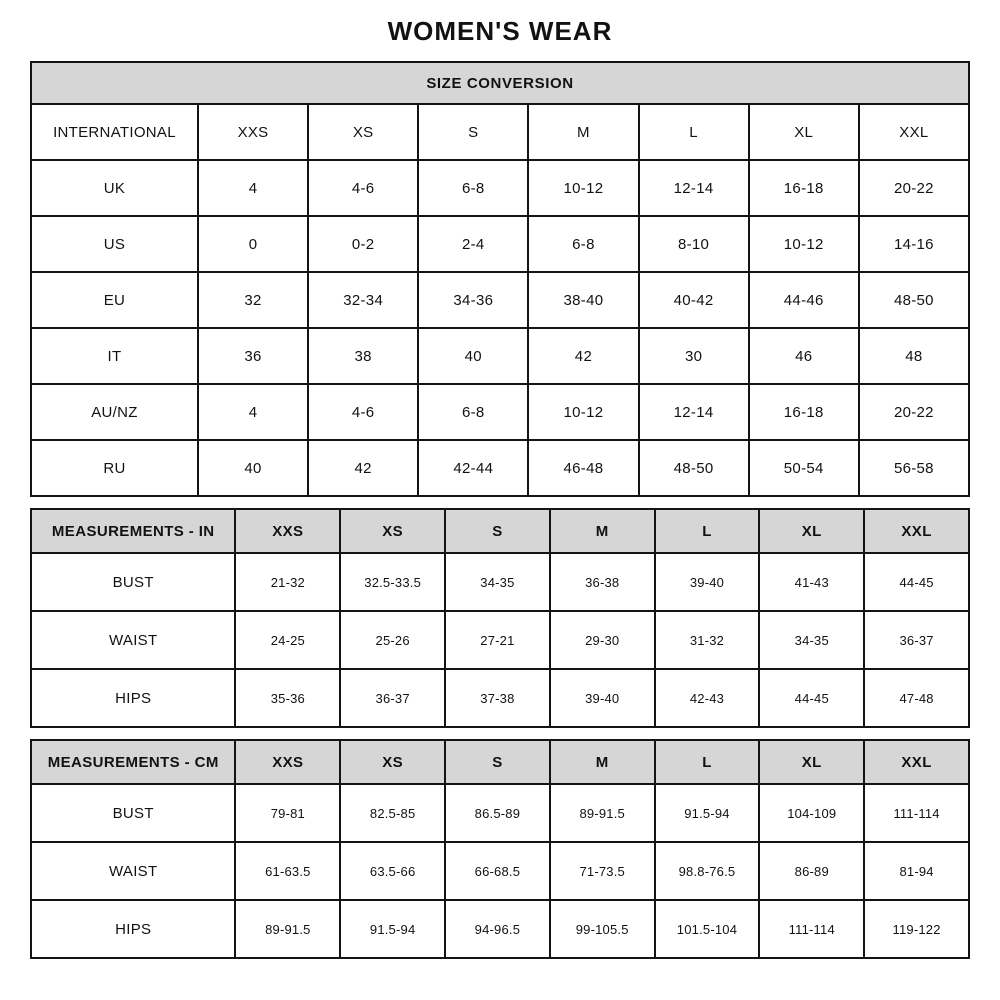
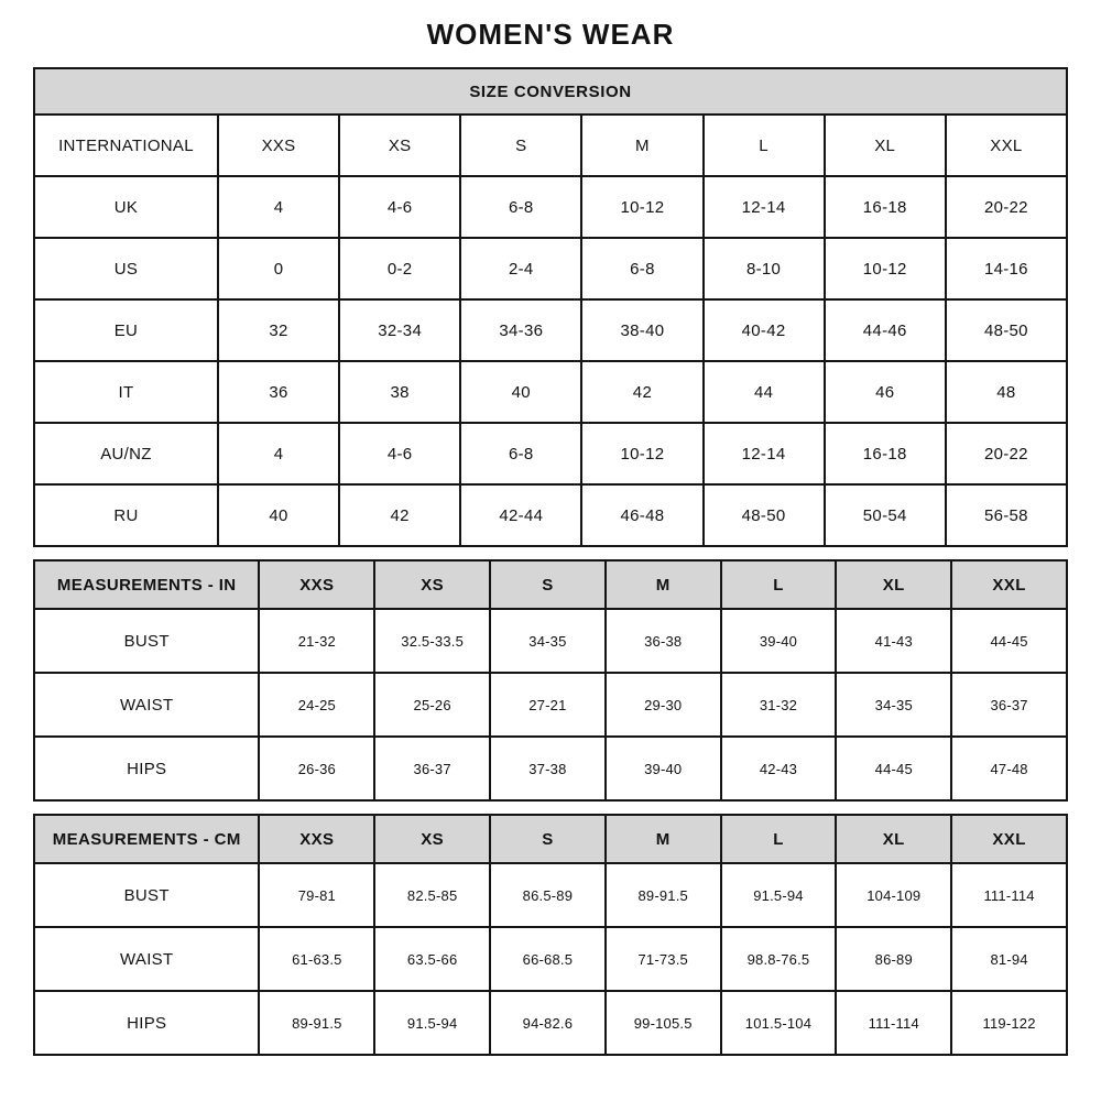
  WOMEN'S WEAR
  SIZE CONVERSION
  INTERNATIONAL	XXS	XS	S	M	L	XL	XXL
  UK	4	4-6	6-8	10-12	12-14	16-18	20-22
  US	0	0-2	2-4	6-8	8-10	10-12	14-16
  EU	32	32-34	34-36	38-40	40-42	44-46	48-50
- IT	36	38	40	42	30	46	48
+ IT	36	38	40	42	44	46	48
  AU/NZ	4	4-6	6-8	10-12	12-14	16-18	20-22
  RU	40	42	42-44	46-48	48-50	50-54	56-58
  MEASUREMENTS - IN	XXS	XS	S	M	L	XL	XXL
  BUST	21-32	32.5-33.5	34-35	36-38	39-40	41-43	44-45
  WAIST	24-25	25-26	27-21	29-30	31-32	34-35	36-37
- HIPS	35-36	36-37	37-38	39-40	42-43	44-45	47-48
+ HIPS	26-36	36-37	37-38	39-40	42-43	44-45	47-48
  MEASUREMENTS - CM	XXS	XS	S	M	L	XL	XXL
  BUST	79-81	82.5-85	86.5-89	89-91.5	91.5-94	104-109	111-114
  WAIST	61-63.5	63.5-66	66-68.5	71-73.5	98.8-76.5	86-89	81-94
- HIPS	89-91.5	91.5-94	94-96.5	99-105.5	101.5-104	111-114	119-122
+ HIPS	89-91.5	91.5-94	94-82.6	99-105.5	101.5-104	111-114	119-122
